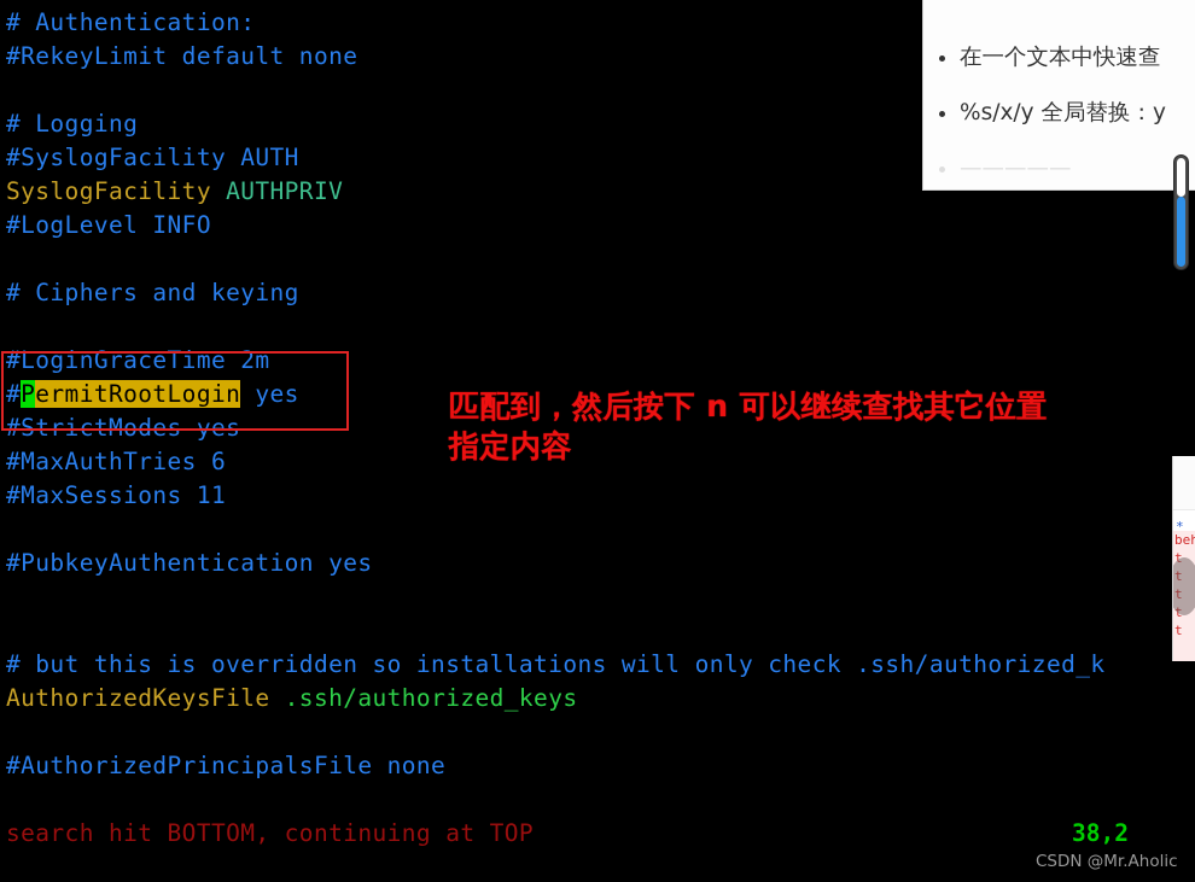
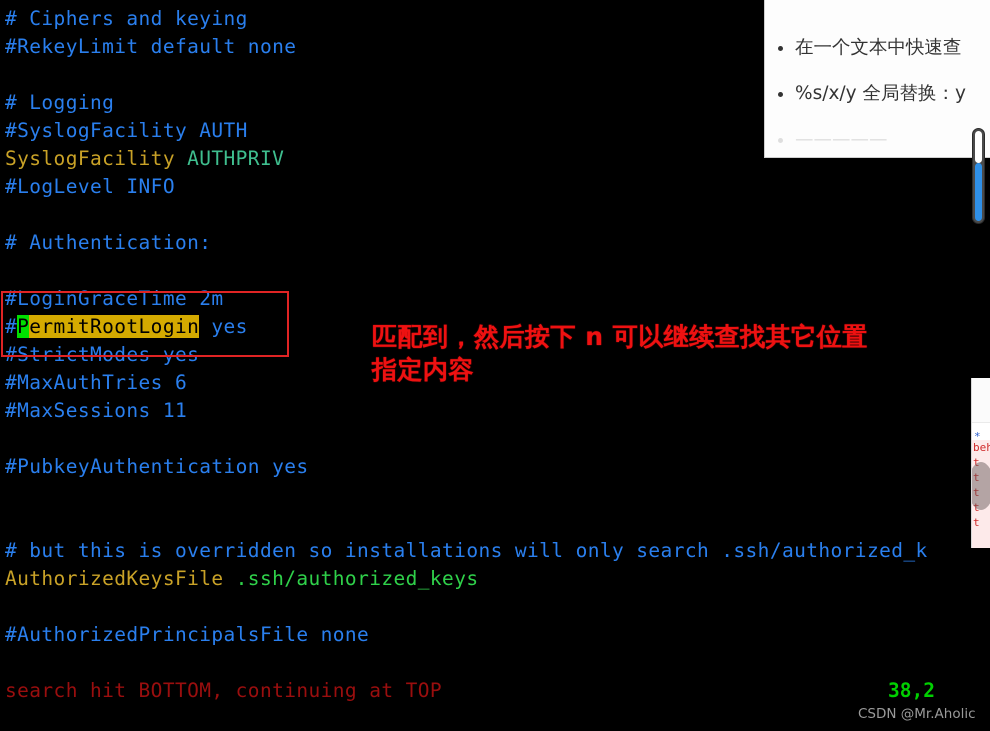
- # Authentication:
+ # Ciphers and keying
  #RekeyLimit default none
  # Logging
  #SyslogFacility AUTH
  SyslogFacility AUTHPRIV
  #LogLevel INFO
- # Ciphers and keying
+ # Authentication:
  #LoginGraceTime 2m
  #PermitRootLogin yes
  #StrictModes yes
  #MaxAuthTries 6
  #MaxSessions 11
  #PubkeyAuthentication yes
- # but this is overridden so installations will only check .ssh/authorized_k
+ # but this is overridden so installations will only search .ssh/authorized_k
  AuthorizedKeysFile .ssh/authorized_keys
  #AuthorizedPrincipalsFile none
  search hit BOTTOM, continuing at TOP
  38,2
  匹配到，然后按下 n 可以继续查找其它位置
  指定内容
  在一个文本中快速查
  %s/x/y 全局替换：y
  —————
  *
  t
  t
  t
  t
  t
  CSDN @Mr.Aholic
